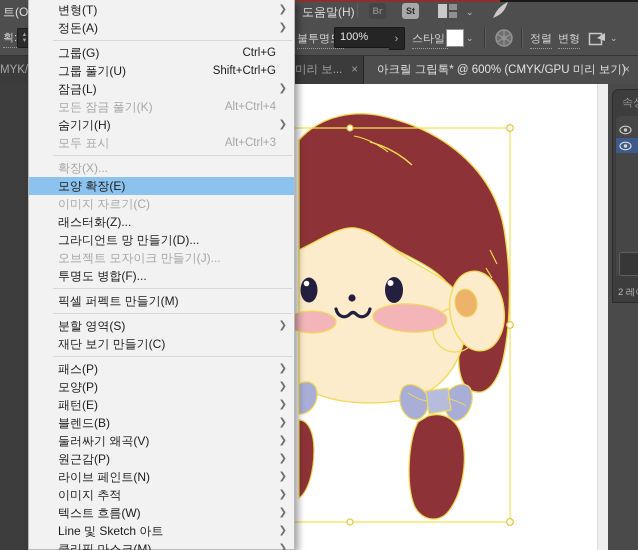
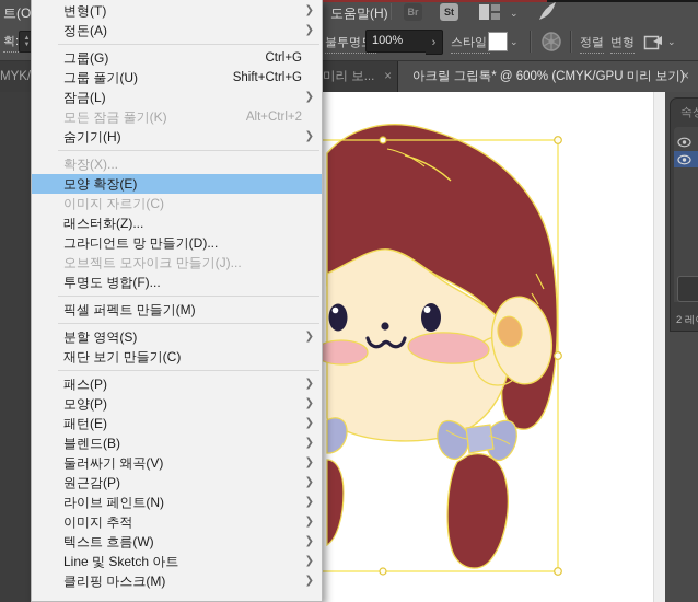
  트(O
  도움말(H)
  Br
  St
  ⌄
  획:
  100%
  ›
  스타일
  ⌄
  정렬
  변형
  ⌄
  MYK/
  미리 보...
  ×
  아크릴 그립톡* @ 600% (CMYK/GPU 미리 보기)
  ×
  변형(T)
  ❯
  정돈(A)
  ❯
  그룹(G)
  Ctrl+G
  그룹 풀기(U)
  Shift+Ctrl+G
  잠금(L)
  ❯
  모든 잠금 풀기(K)
- Alt+Ctrl+4
+ Alt+Ctrl+2
  숨기기(H)
  ❯
- 모두 표시
- Alt+Ctrl+3
  확장(X)...
  모양 확장(E)
  이미지 자르기(C)
  래스터화(Z)...
  그라디언트 망 만들기(D)...
  오브젝트 모자이크 만들기(J)...
  투명도 병합(F)...
  픽셀 퍼펙트 만들기(M)
  분할 영역(S)
  ❯
  재단 보기 만들기(C)
  패스(P)
  ❯
  모양(P)
  ❯
  패턴(E)
  ❯
  블렌드(B)
  ❯
  둘러싸기 왜곡(V)
  ❯
  원근감(P)
  ❯
  라이브 페인트(N)
  ❯
  이미지 추적
  ❯
  텍스트 흐름(W)
  ❯
  Line 및 Sketch 아트
  ❯
  클리핑 마스크(M)
  ❯
